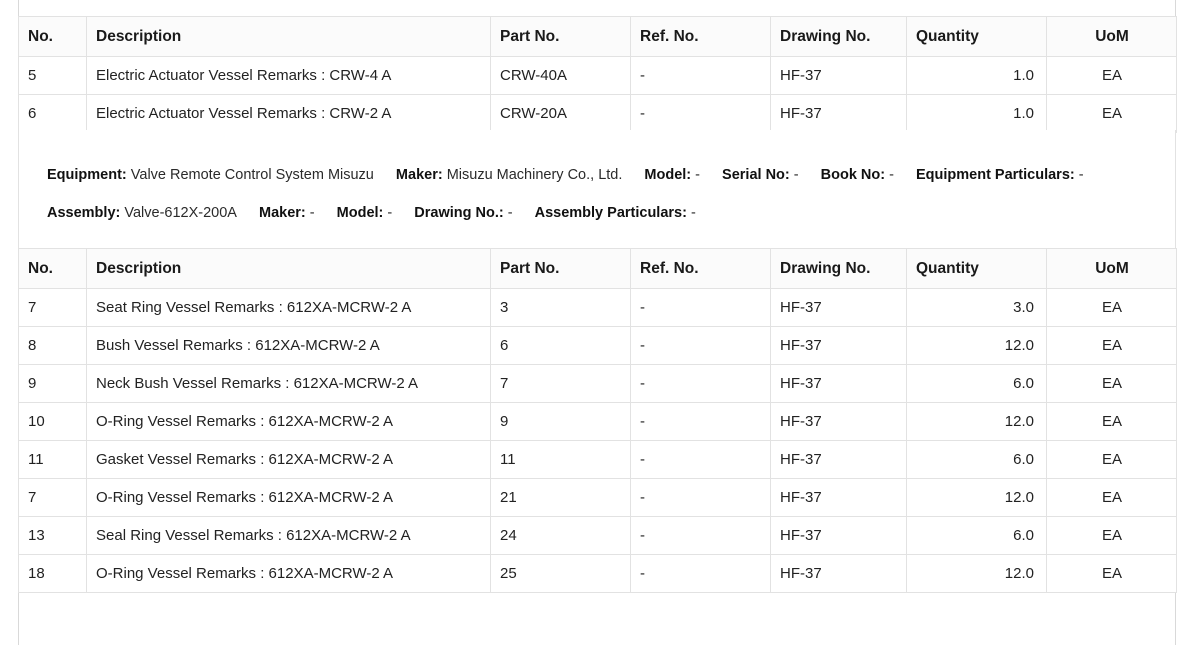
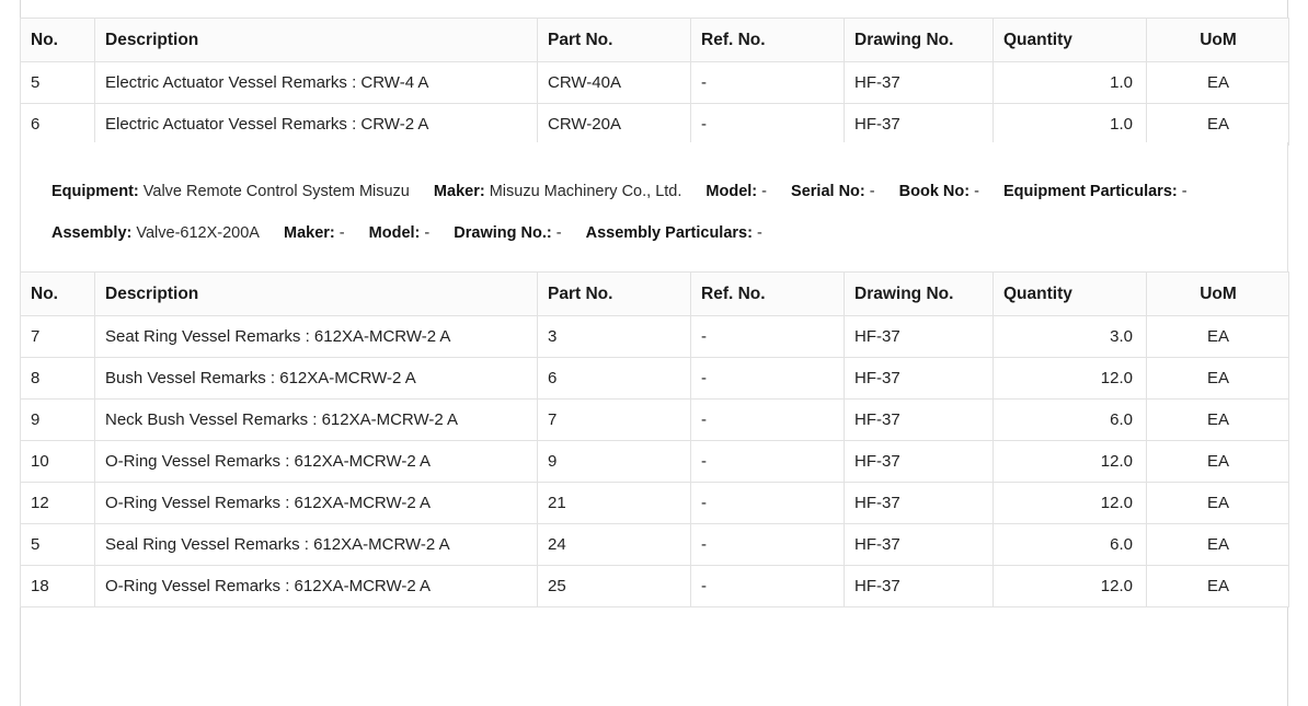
  No.	Description	Part No.	Ref. No.	Drawing No.	Quantity	UoM
  5	Electric Actuator Vessel Remarks : CRW-4 A	CRW-40A	-	HF-37	1.0	EA
  6	Electric Actuator Vessel Remarks : CRW-2 A	CRW-20A	-	HF-37	1.0	EA
  Equipment: Valve Remote Control System Misuzu Maker: Misuzu Machinery Co., Ltd. Model: - Serial No: - Book No: - Equipment Particulars: -
  Assembly: Valve-612X-200A Maker: - Model: - Drawing No.: - Assembly Particulars: -
  No.	Description	Part No.	Ref. No.	Drawing No.	Quantity	UoM
  7	Seat Ring Vessel Remarks : 612XA-MCRW-2 A	3	-	HF-37	3.0	EA
  8	Bush Vessel Remarks : 612XA-MCRW-2 A	6	-	HF-37	12.0	EA
  9	Neck Bush Vessel Remarks : 612XA-MCRW-2 A	7	-	HF-37	6.0	EA
  10	O-Ring Vessel Remarks : 612XA-MCRW-2 A	9	-	HF-37	12.0	EA
- 11	Gasket Vessel Remarks : 612XA-MCRW-2 A	11	-	HF-37	6.0	EA
- 7	O-Ring Vessel Remarks : 612XA-MCRW-2 A	21	-	HF-37	12.0	EA
+ 12	O-Ring Vessel Remarks : 612XA-MCRW-2 A	21	-	HF-37	12.0	EA
- 13	Seal Ring Vessel Remarks : 612XA-MCRW-2 A	24	-	HF-37	6.0	EA
+ 5	Seal Ring Vessel Remarks : 612XA-MCRW-2 A	24	-	HF-37	6.0	EA
  18	O-Ring Vessel Remarks : 612XA-MCRW-2 A	25	-	HF-37	12.0	EA
